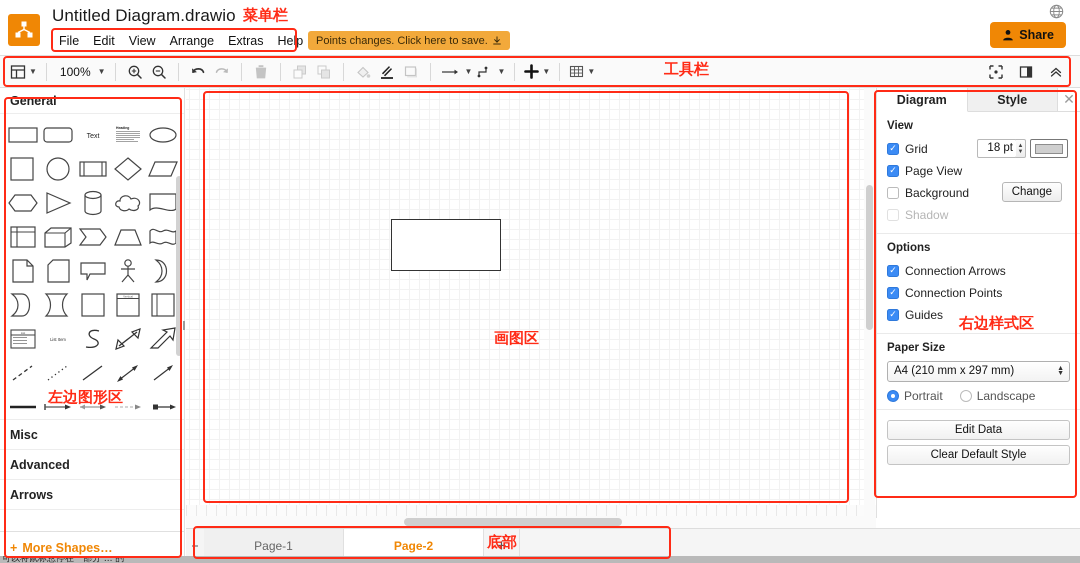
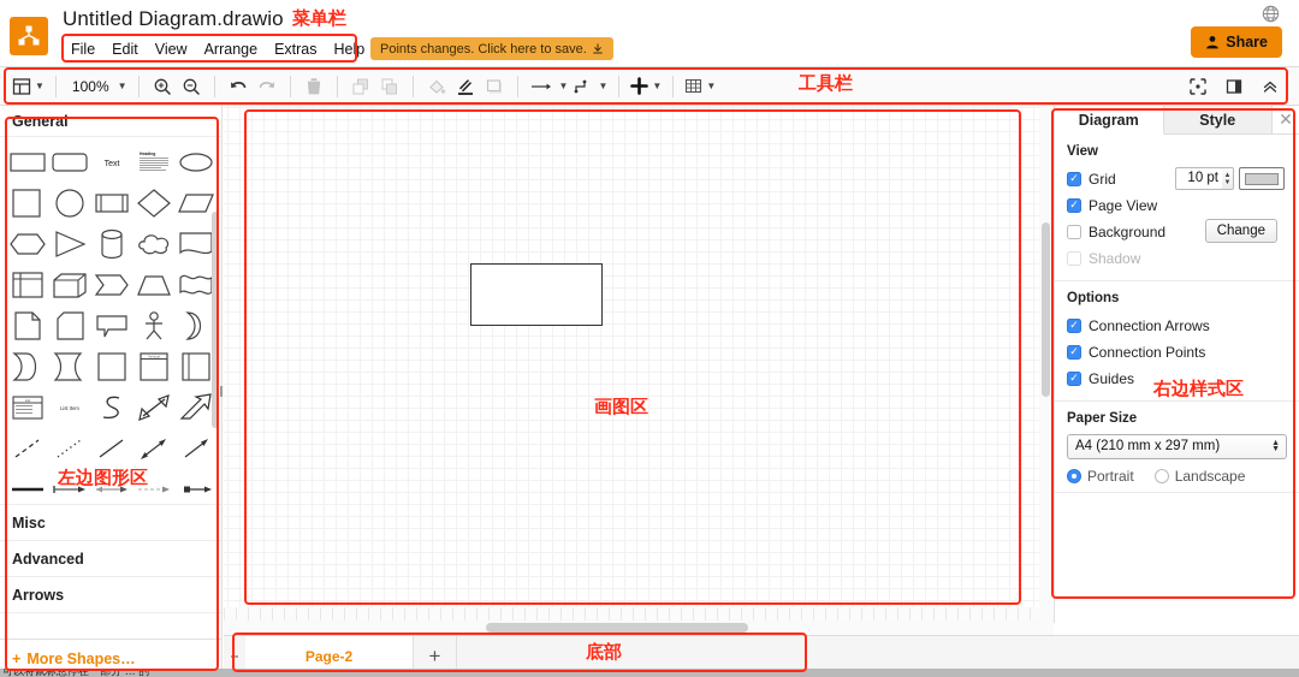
  Untitled Diagram.drawio
  File
  Edit
  View
  Arrange
  Extras
  Help
  Points changes. Click here to save.
  Share
  ▼
  100%
  ▼
  ▼
  ▼
  ▼
  ▼
  General
  Misc
  Advanced
  Arrows
  +
  More Shapes…
  Diagram
  Style
  ✕
  View
  Grid
- 18 pt
+ 10 pt
  Page View
  Background
  Change
  Shadow
  Options
  Connection Arrows
  Connection Points
  Guides
  Paper Size
  A4 (210 mm x 297 mm)
  Portrait
  Landscape
- Edit Data
- Clear Default Style
- Page-1
  Page-2
  +
  可以将鼠标悬停在一部分 ... 的
  菜单栏
  工具栏
  左边图形区
  画图区
  右边样式区
  底部
